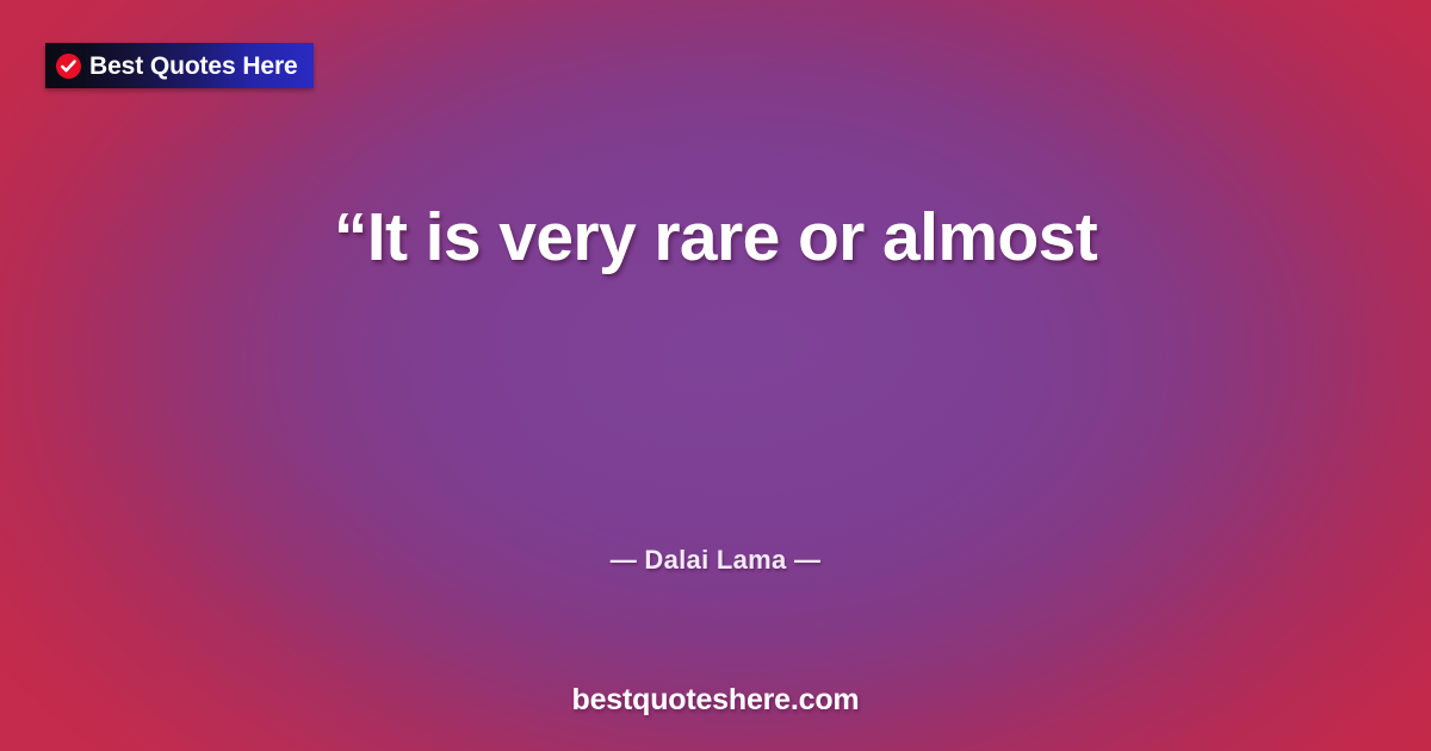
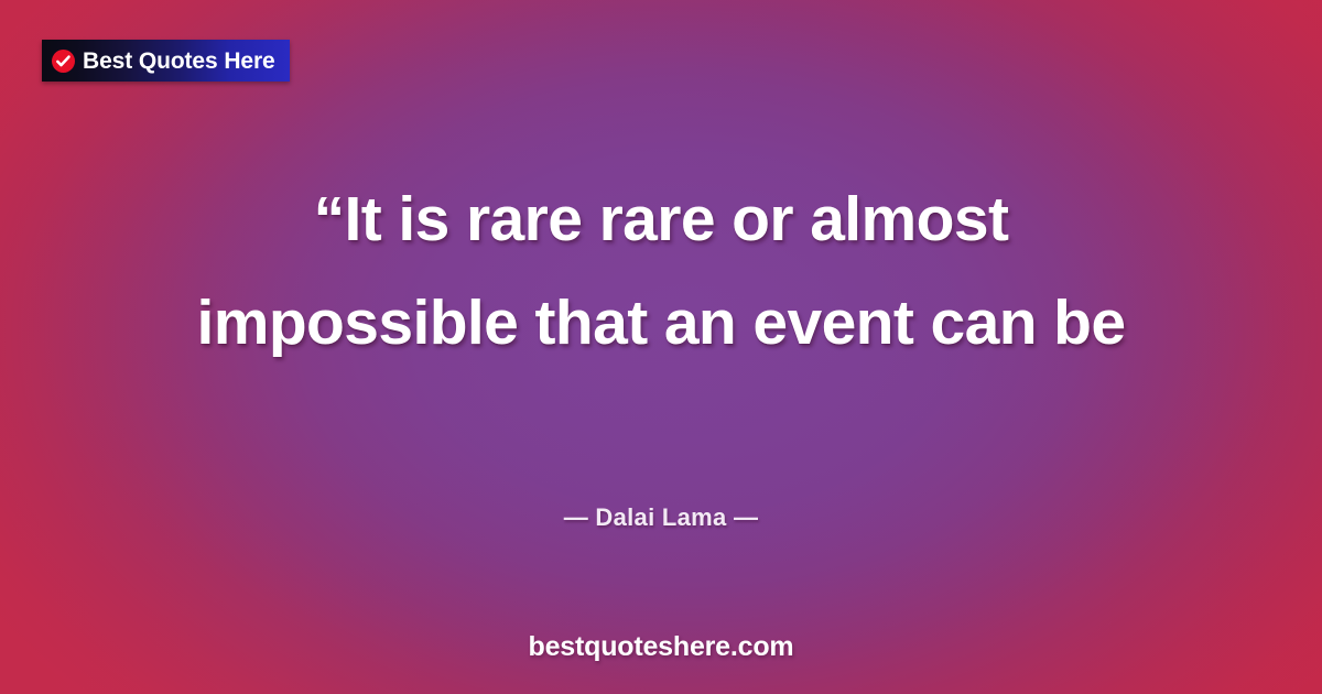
  Best Quotes Here
- “It is very rare or almost
+ “It is rare rare or almost
+ impossible that an event can be
  — Dalai Lama —
  bestquoteshere.com
